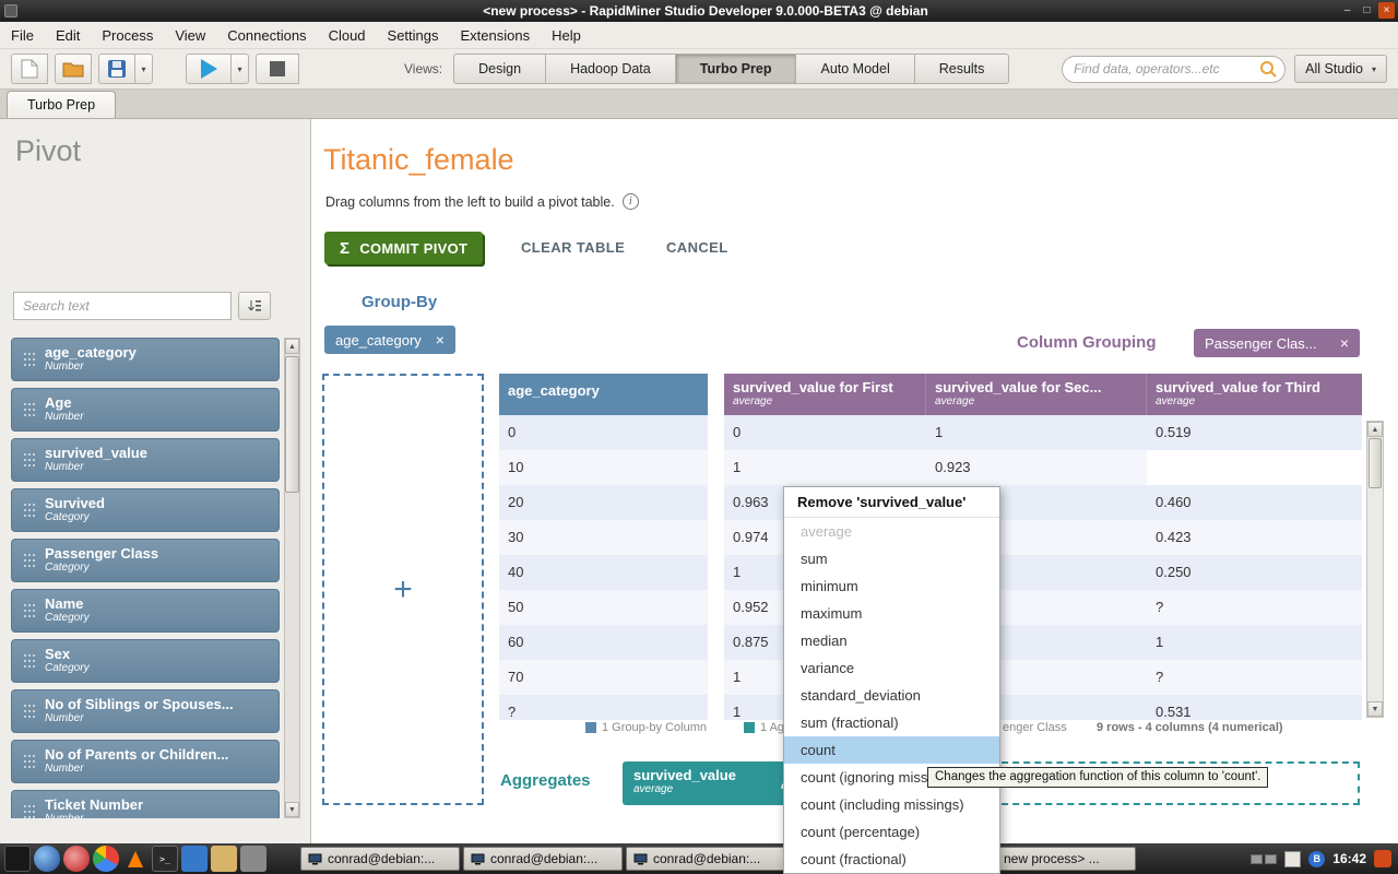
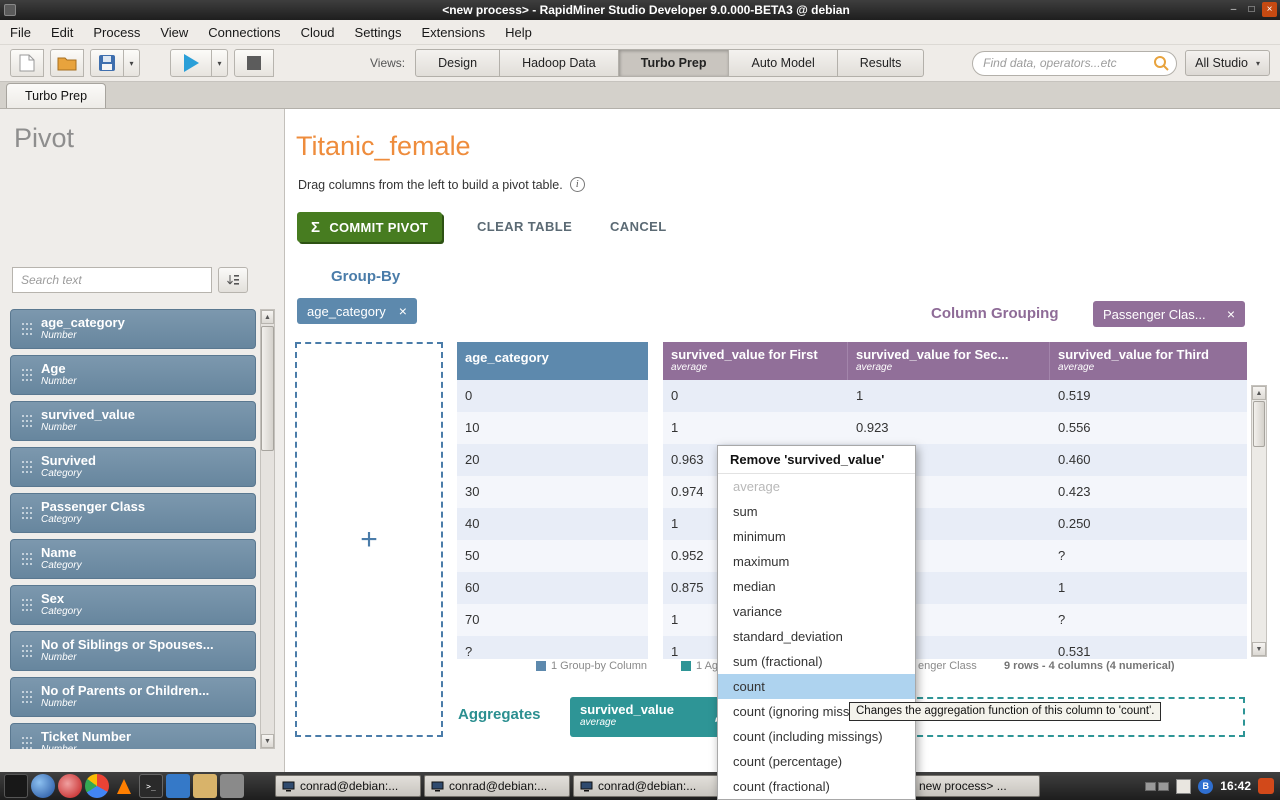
  <new process> - RapidMiner Studio Developer 9.0.000-BETA3 @ debian
  –
  □
  ×
  File
  Edit
  Process
  View
  Connections
  Cloud
  Settings
  Extensions
  Help
  ▾
  ▾
  Views:
  Design
  Hadoop Data
  Turbo Prep
  Auto Model
  Results
  Find data, operators...etc
  All Studio
  ▾
  Turbo Prep
  Pivot
  Search text
  age_category
  Number
  Age
  Number
  survived_value
  Number
  Survived
  Category
  Passenger Class
  Category
  Name
  Category
  Sex
  Category
  No of Siblings or Spouses...
  Number
  No of Parents or Children...
  Number
  Ticket Number
  Titanic_female
  Drag columns from the left to build a pivot table.
  i
  Σ
  COMMIT PIVOT
  CLEAR TABLE
  CANCEL
  Group-By
  age_category
  ×
  Column Grouping
  Passenger Clas...
  ×
  +
  age_category
  survived_value for First
  average
  survived_value for Sec...
  average
  survived_value for Third
  average
  0
  0
  1
  0.519
  10
  1
  0.923
+ 0.556
  20
  0.963
  0.460
  30
  0.974
  0.423
  40
  1
  0.250
  50
  0.952
  ?
  60
  0.875
  1
  70
  1
  ?
  ?
  1
  0.531
  1 Group-by Column
  1 Ag
  enger Class
  9 rows - 4 columns (4 numerical)
  Aggregates
  survived_value
  average
  Remove 'survived_value'
  average
  sum
  minimum
  maximum
  median
  variance
  standard_deviation
  sum (fractional)
  count
  count (ignoring miss
  count (including missings)
  count (percentage)
  count (fractional)
  Changes the aggregation function of this column to 'count'.
  >_
  conrad@debian:...
  conrad@debian:...
  conrad@debian:...
  new process> ...
  B
  16:42
